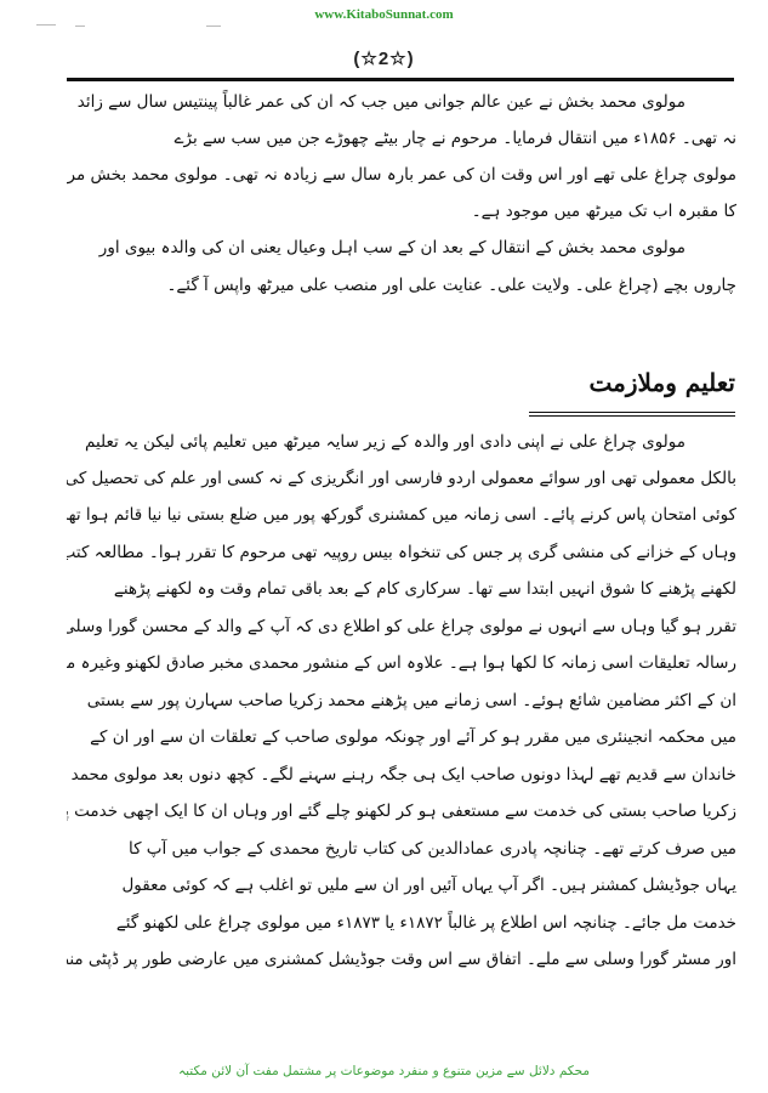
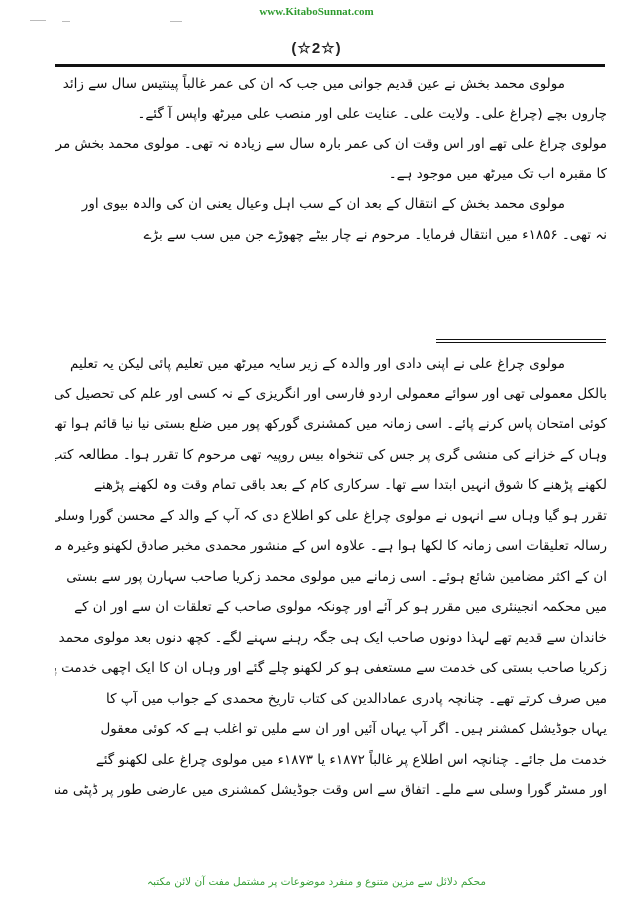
  www.KitaboSunnat.com
  (☆2☆)
- مولوی محمد بخش نے عین عالم جوانی میں جب کہ ان کی عمر غالباً پینتیس سال سے زائد
+ مولوی محمد بخش نے عین قدیم جوانی میں جب کہ ان کی عمر غالباً پینتیس سال سے زائد
- نہ تھی۔ ۱۸۵۶ء میں انتقال فرمایا۔ مرحوم نے چار بیٹے چھوڑے جن میں سب سے بڑے
+ چاروں بچے (چراغ علی۔ ولایت علی۔ عنایت علی اور منصب علی میرٹھ واپس آ گئے۔
  مولوی چراغ علی تھے اور اس وقت ان کی عمر بارہ سال سے زیادہ نہ تھی۔ مولوی محمد بخش مر
  کا مقبرہ اب تک میرٹھ میں موجود ہے۔
  مولوی محمد بخش کے انتقال کے بعد ان کے سب اہل وعیال یعنی ان کی والدہ بیوی اور
- چاروں بچے (چراغ علی۔ ولایت علی۔ عنایت علی اور منصب علی میرٹھ واپس آ گئے۔
+ نہ تھی۔ ۱۸۵۶ء میں انتقال فرمایا۔ مرحوم نے چار بیٹے چھوڑے جن میں سب سے بڑے
- تعلیم وملازمت
  مولوی چراغ علی نے اپنی دادی اور والدہ کے زیر سایہ میرٹھ میں تعلیم پائی لیکن یہ تعلیم
  بالکل معمولی تھی اور سوائے معمولی اردو فارسی اور انگریزی کے نہ کسی اور علم کی تحصیل کی
  کوئی امتحان پاس کرنے پائے۔ اسی زمانہ میں کمشنری گورکھ پور میں ضلع بستی نیا نیا قائم ہوا تھا
  وہاں کے خزانے کی منشی گری پر جس کی تنخواہ بیس روپیہ تھی مرحوم کا تقرر ہوا۔ مطالعہ کتب
  لکھنے پڑھنے کا شوق انہیں ابتدا سے تھا۔ سرکاری کام کے بعد باقی تمام وقت وہ لکھنے پڑھنے
  تقرر ہو گیا وہاں سے انہوں نے مولوی چراغ علی کو اطلاع دی کہ آپ کے والد کے محسن گورا وسلی
  رسالہ تعلیقات اسی زمانہ کا لکھا ہوا ہے۔ علاوہ اس کے منشور محمدی مخبر صادق لکھنو وغیرہ م
- ان کے اکثر مضامین شائع ہوئے۔ اسی زمانے میں پڑھنے محمد زکریا صاحب سہارن پور سے بستی
+ ان کے اکثر مضامین شائع ہوئے۔ اسی زمانے میں مولوی محمد زکریا صاحب سہارن پور سے بستی
  میں محکمہ انجینئری میں مقرر ہو کر آئے اور چونکہ مولوی صاحب کے تعلقات ان سے اور ان کے
  خاندان سے قدیم تھے لہذا دونوں صاحب ایک ہی جگہ رہنے سہنے لگے۔ کچھ دنوں بعد مولوی محمد
  زکریا صاحب بستی کی خدمت سے مستعفی ہو کر لکھنو چلے گئے اور وہاں ان کا ایک اچھی خدمت پ
  میں صرف کرتے تھے۔ چنانچہ پادری عمادالدین کی کتاب تاریخ محمدی کے جواب میں آپ کا
  یہاں جوڈیشل کمشنر ہیں۔ اگر آپ یہاں آئیں اور ان سے ملیں تو اغلب ہے کہ کوئی معقول
  خدمت مل جائے۔ چنانچہ اس اطلاع پر غالباً ۱۸۷۲ء یا ۱۸۷۳ء میں مولوی چراغ علی لکھنو گئے
  اور مسٹر گورا وسلی سے ملے۔ اتفاق سے اس وقت جوڈیشل کمشنری میں عارضی طور پر ڈپٹی من
  محکم دلائل سے مزین متنوع و منفرد موضوعات پر مشتمل مفت آن لائن مکتبہ
